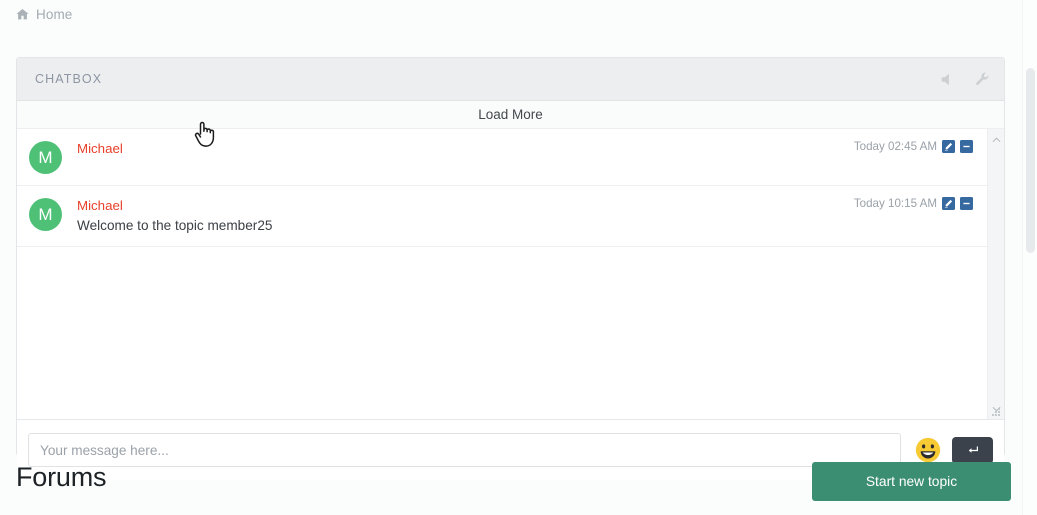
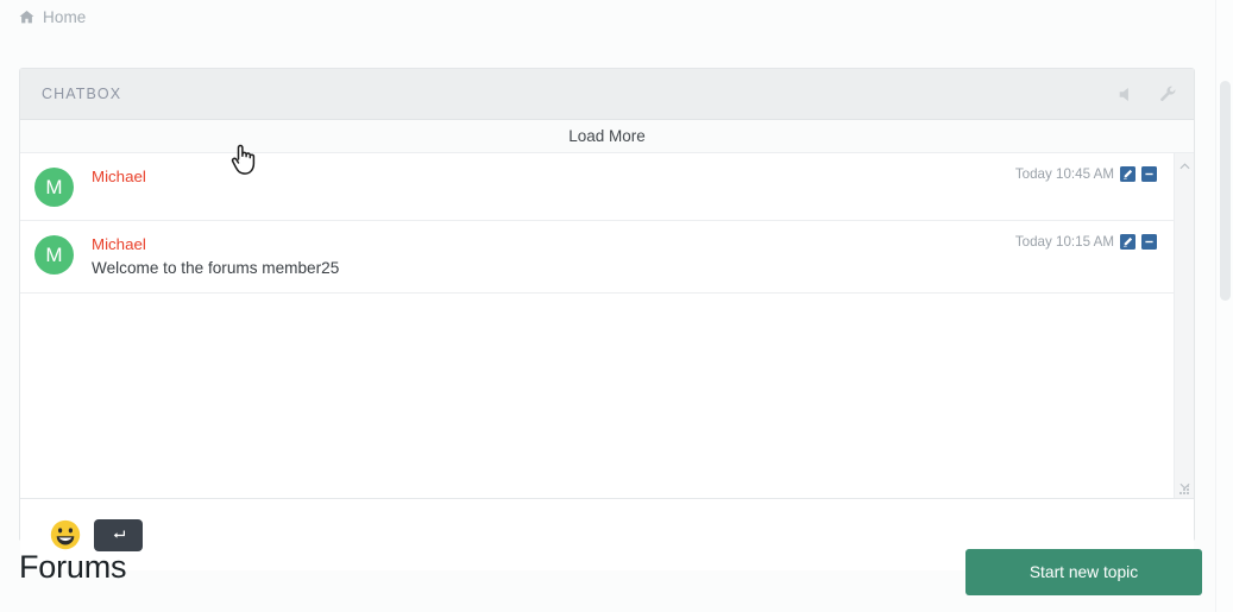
  Home
  CHATBOX
  Load More
  M
  Michael
- Today 02:45 AM
+ Today 10:45 AM
  M
  Michael
- Welcome to the topic member25
+ Welcome to the forums member25
  Today 10:15 AM
- Your message here...
  Forums
  Start new topic
